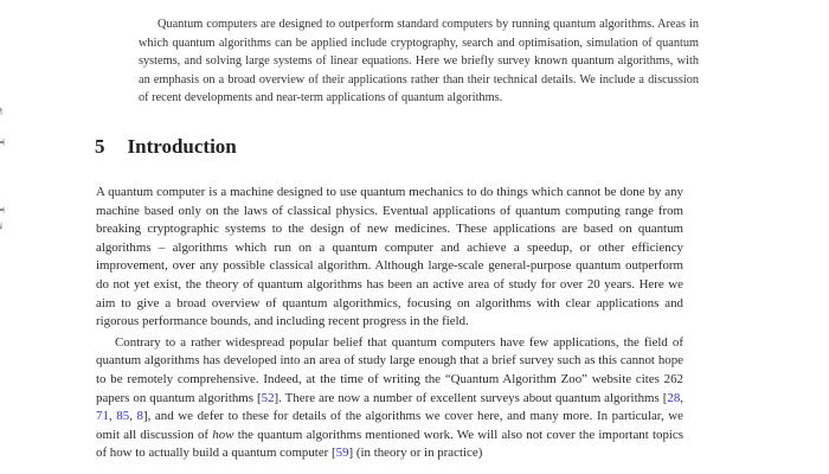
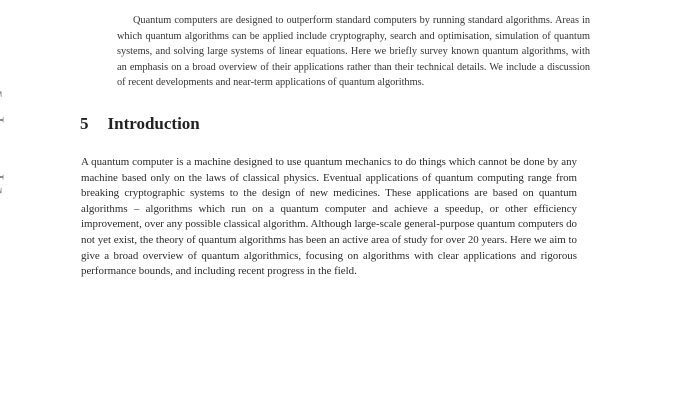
- Quantum computers are designed to outperform standard computers by running quantum algorithms. Areas in which quantum algorithms can be applied include cryptography, search and optimisation, simulation of quantum systems, and solving large systems of linear equations. Here we briefly survey known quantum algorithms, with an emphasis on a broad overview of their applications rather than their technical details. We include a discussion of recent developments and near-term applications of quantum algorithms.
+ Quantum computers are designed to outperform standard computers by running standard algorithms. Areas in which quantum algorithms can be applied include cryptography, search and optimisation, simulation of quantum systems, and solving large systems of linear equations. Here we briefly survey known quantum algorithms, with an emphasis on a broad overview of their applications rather than their technical details. We include a discussion of recent developments and near-term applications of quantum algorithms.
  5 Introduction
- A quantum computer is a machine designed to use quantum mechanics to do things which cannot be done by any machine based only on the laws of classical physics. Eventual applications of quantum computing range from breaking cryptographic systems to the design of new medicines. These applications are based on quantum algorithms – algorithms which run on a quantum computer and achieve a speedup, or other efficiency improvement, over any possible classical algorithm. Although large-scale general-purpose quantum outperform do not yet exist, the theory of quantum algorithms has been an active area of study for over 20 years. Here we aim to give a broad overview of quantum algorithmics, focusing on algorithms with clear applications and rigorous performance bounds, and including recent progress in the field.
+ A quantum computer is a machine designed to use quantum mechanics to do things which cannot be done by any machine based only on the laws of classical physics. Eventual applications of quantum computing range from breaking cryptographic systems to the design of new medicines. These applications are based on quantum algorithms – algorithms which run on a quantum computer and achieve a speedup, or other efficiency improvement, over any possible classical algorithm. Although large-scale general-purpose quantum computers do not yet exist, the theory of quantum algorithms has been an active area of study for over 20 years. Here we aim to give a broad overview of quantum algorithmics, focusing on algorithms with clear applications and rigorous performance bounds, and including recent progress in the field.
- Contrary to a rather widespread popular belief that quantum computers have few applications, the field of quantum algorithms has developed into an area of study large enough that a brief survey such as this cannot hope to be remotely comprehensive. Indeed, at the time of writing the “Quantum Algorithm Zoo” website cites 262 papers on quantum algorithms [52]. There are now a number of excellent surveys about quantum algorithms [28, 71, 85, 8], and we defer to these for details of the algorithms we cover here, and many more. In particular, we omit all discussion of how the quantum algorithms mentioned work. We will also not cover the important topics of how to actually build a quantum computer [59] (in theory or in practice)
